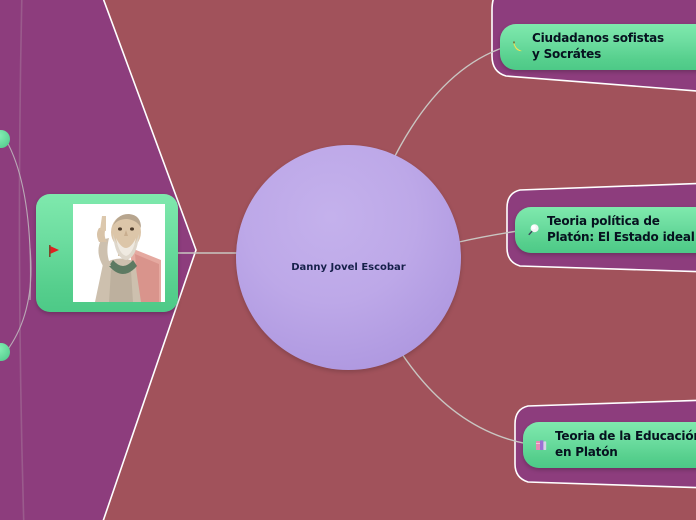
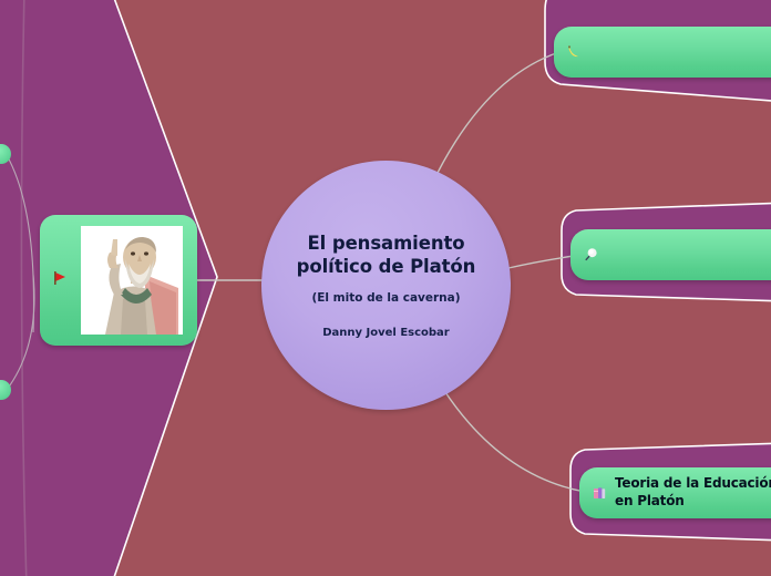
- Ciudadanos sofistas
- y Socrátes
- Teoria política de
- Platón: El Estado ideal
  Teoria de la Educació
  en Platón
+ El pensamiento
+ político de Platón
+ (El mito de la caverna)
  Danny Jovel Escobar
